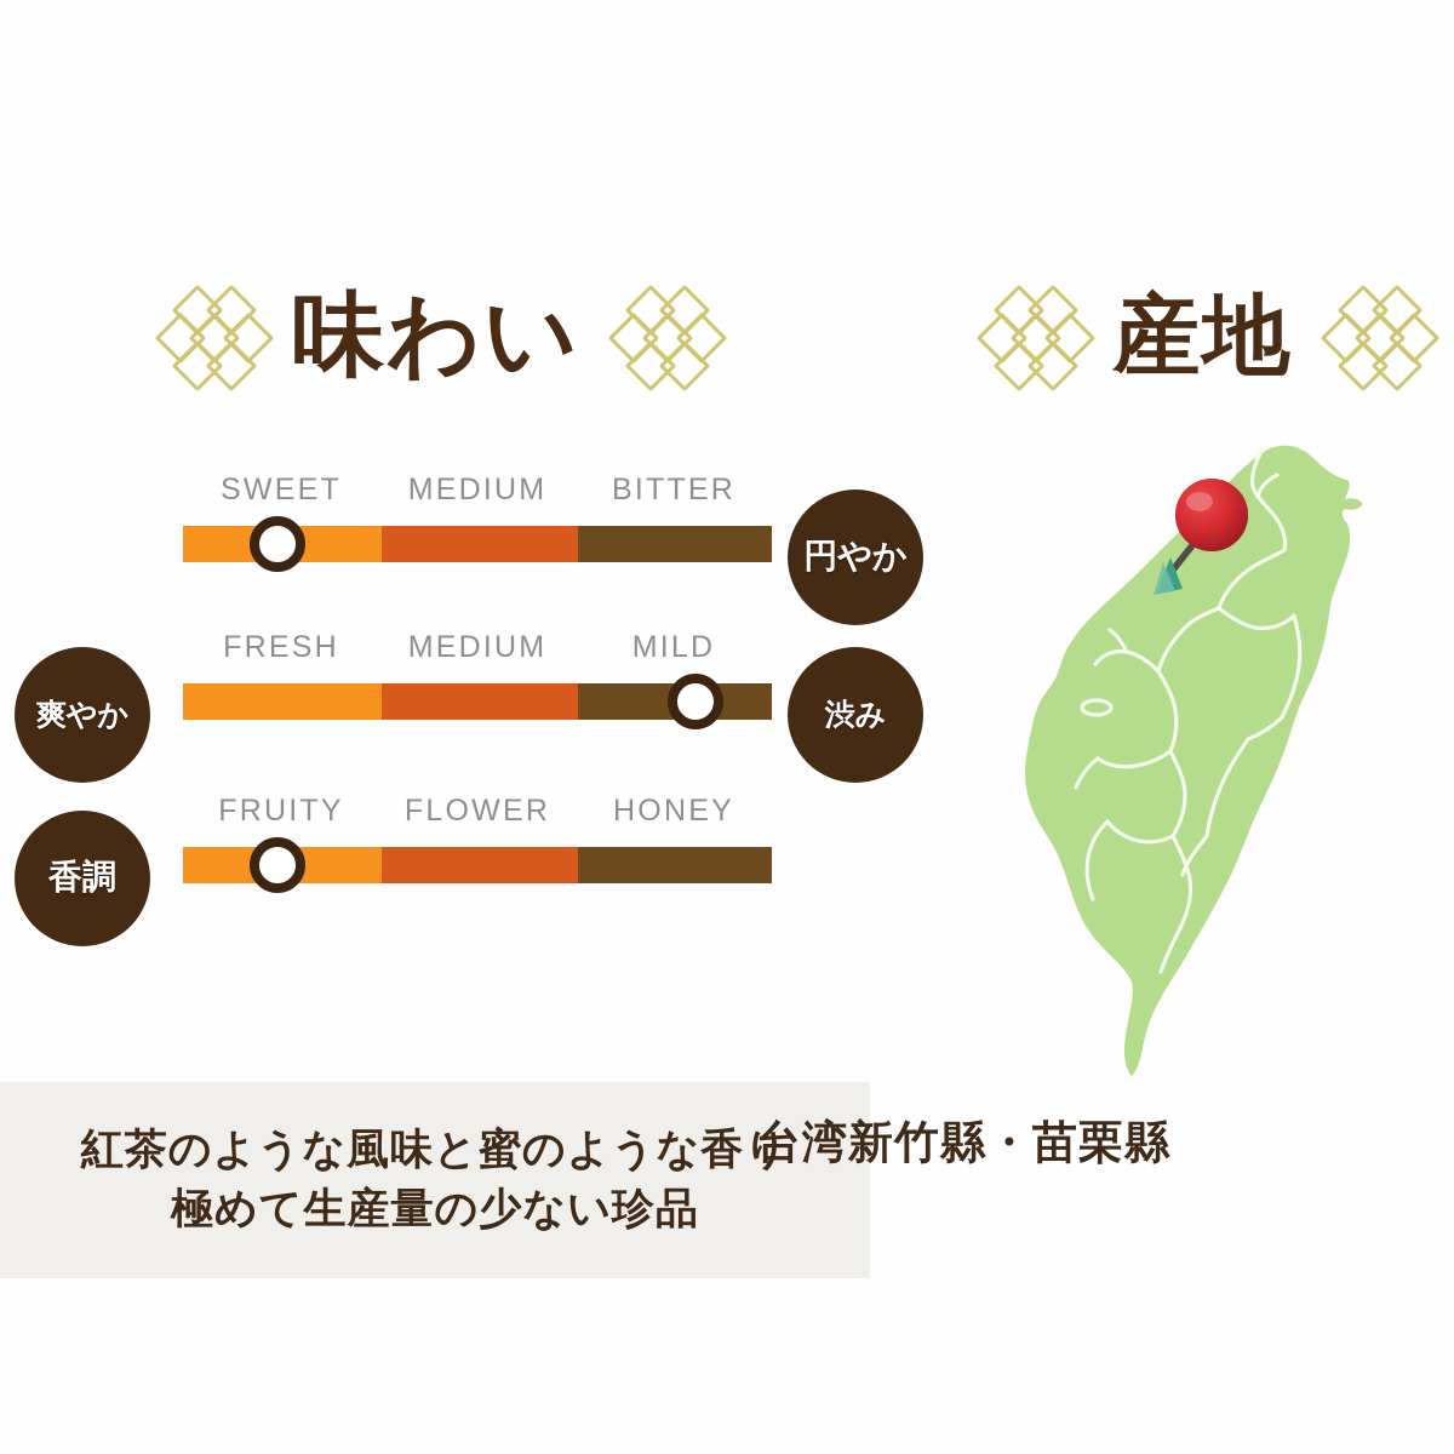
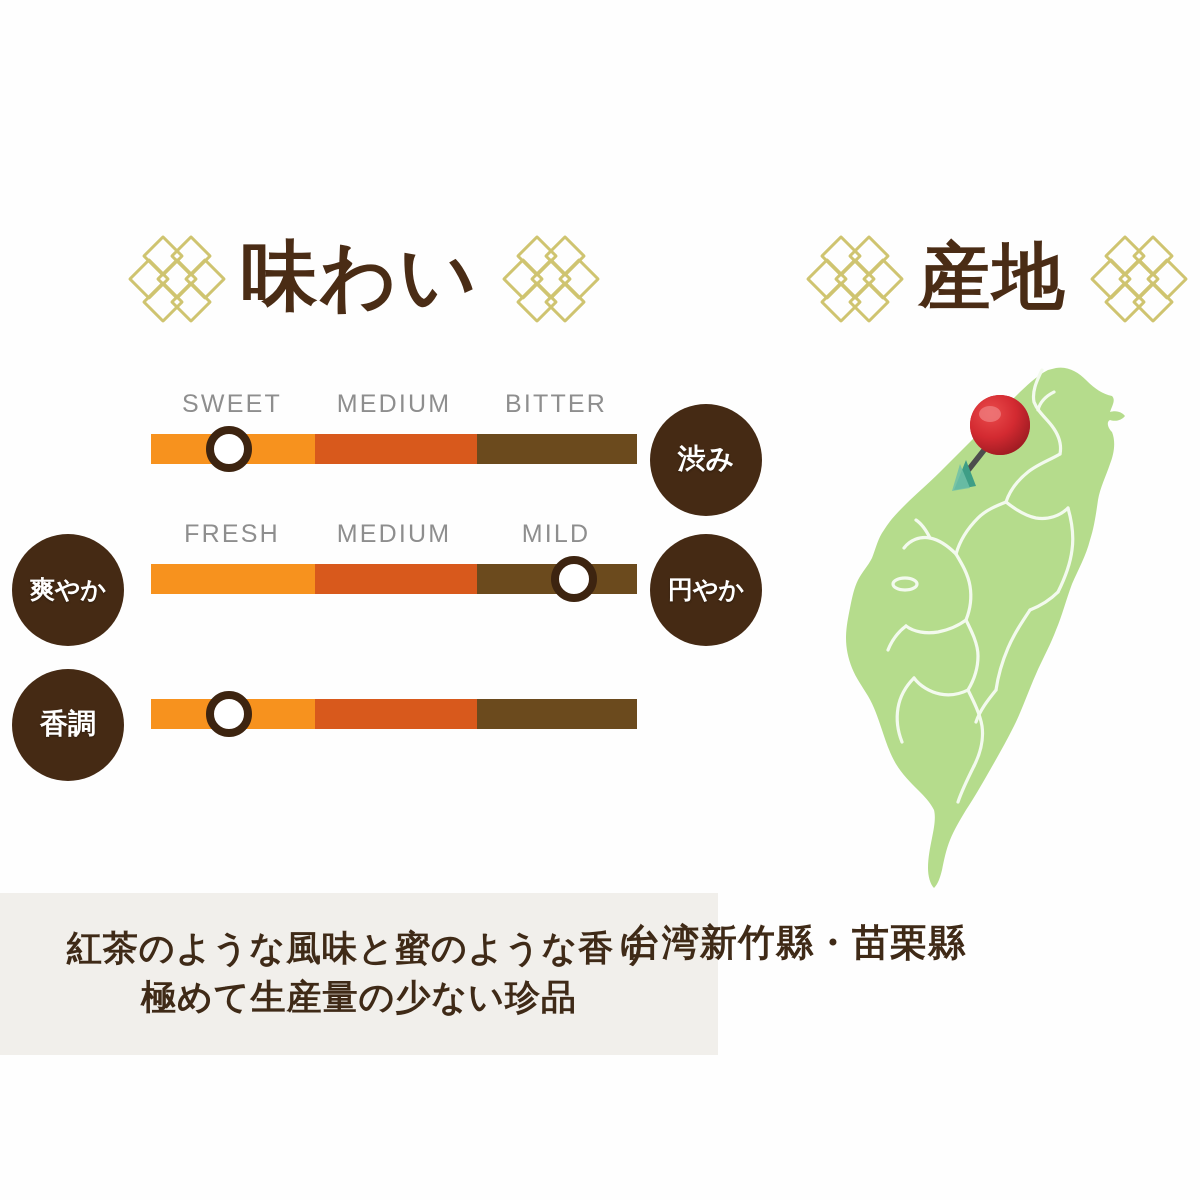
  味わい
  産地
  SWEET
  MEDIUM
  BITTER
- 円やか
+ 渋み
  爽やか
  FRESH
  MEDIUM
  MILD
- 渋み
+ 円やか
  香調
- FRUITY
- FLOWER
- HONEY
  紅茶のような風味と蜜のような香り
  極めて生産量の少ない珍品
  台湾新竹縣・苗栗縣
